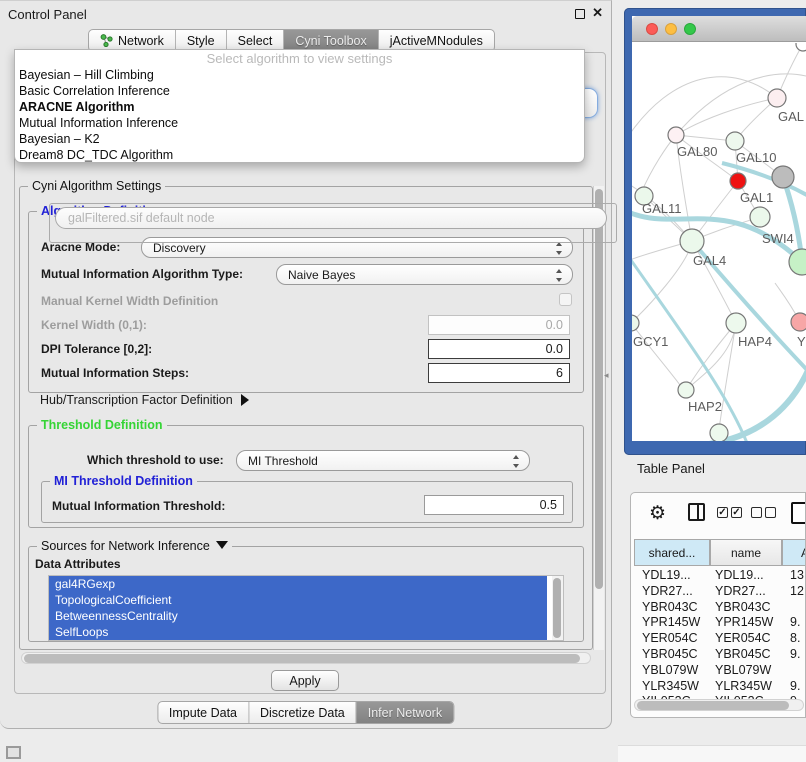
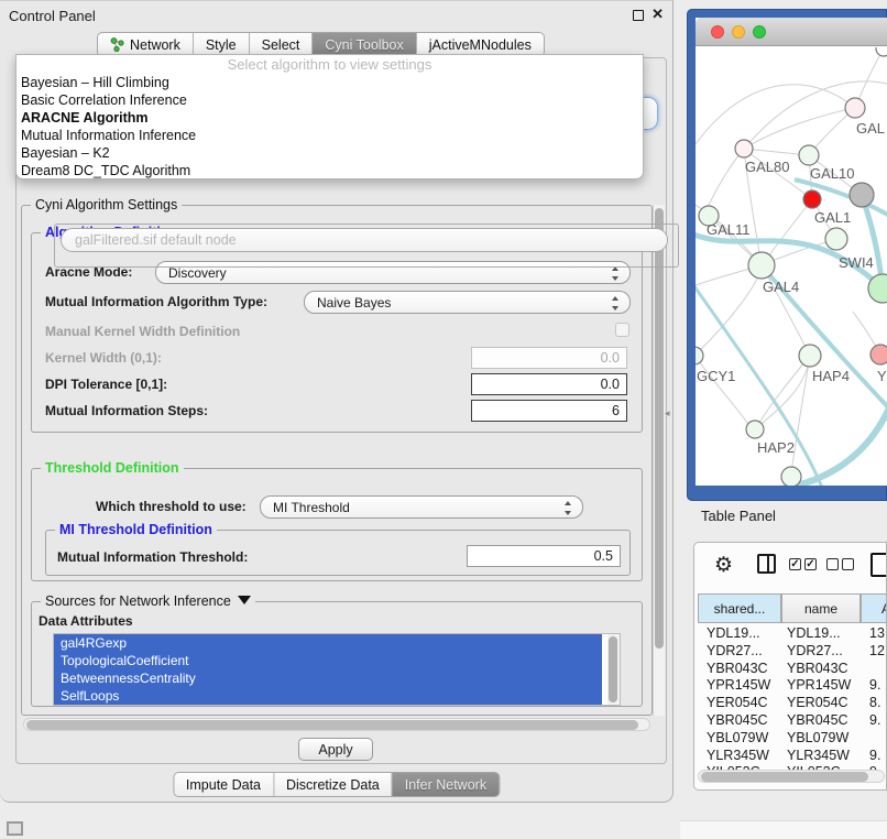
  Control Panel
  ✕
  Network
  Style
  Select
  Cyni Toolbox
  jActiveMNodules
  galFiltered.sif default node
  Cyni Algorithm Settings
  Aracne Mode:
  Discovery
  Mutual Information Algorithm Type:
  Naive Bayes
  Manual Kernel Width Definition
  Kernel Width (0,1):
  0.0
- DPI Tolerance [0,2]:
+ DPI Tolerance [0,1]:
  0.0
  Mutual Information Steps:
  6
- Hub/Transcription Factor Definition
  Threshold Definition
  Which threshold to use:
  MI Threshold
  MI Threshold Definition
  Mutual Information Threshold:
  0.5
  Sources for Network Inference
  Data Attributes
  gal4RGexp
  TopologicalCoefficient
  BetweennessCentrality
  SelfLoops
  Apply
  Impute Data
  Discretize Data
  Infer Network
  Select algorithm to view settings
  Bayesian – Hill Climbing
  Basic Correlation Inference
  ARACNE Algorithm
  Mutual Information Inference
  Bayesian – K2
  Dream8 DC_TDC Algorithm
  GAL
  GAL80
  GAL10
  GAL1
  GAL11
  GAL4
  SWI4
  GCY1
  HAP4
  Y
  HAP2
  Table Panel
  ⚙
  ✓
  ✓
  shared...
  name
  A
  YDL19...
  YDL19...
  13
  YDR27...
  YDR27...
  12
  YBR043C
  YBR043C
  YPR145W
  YPR145W
  9.
  YER054C
  YER054C
  8.
  YBR045C
  YBR045C
  9.
  YBL079W
  YBL079W
  YLR345W
  YLR345W
  9.
  ◂
